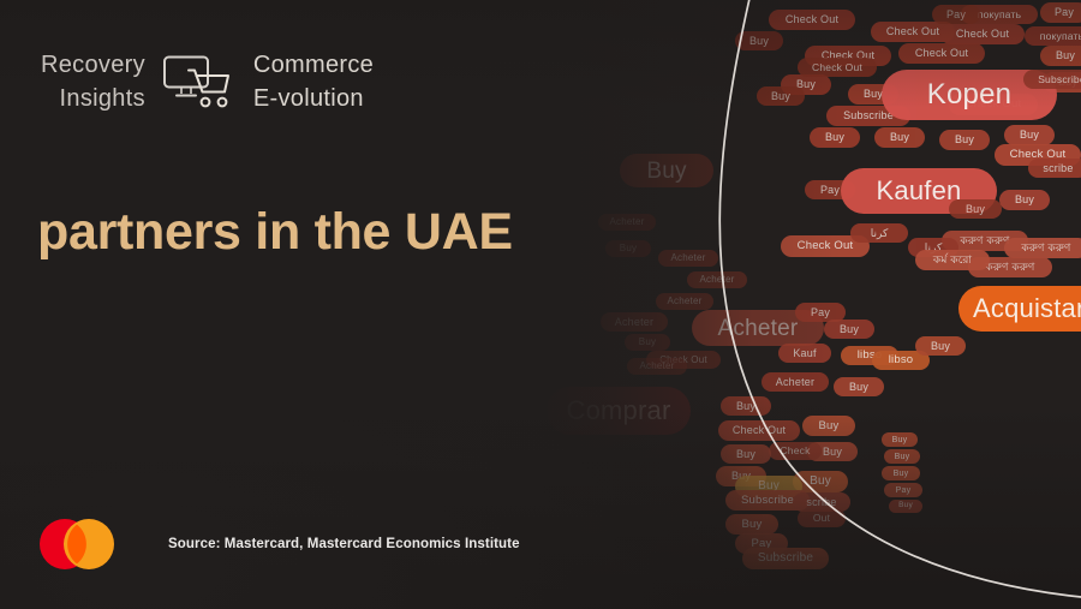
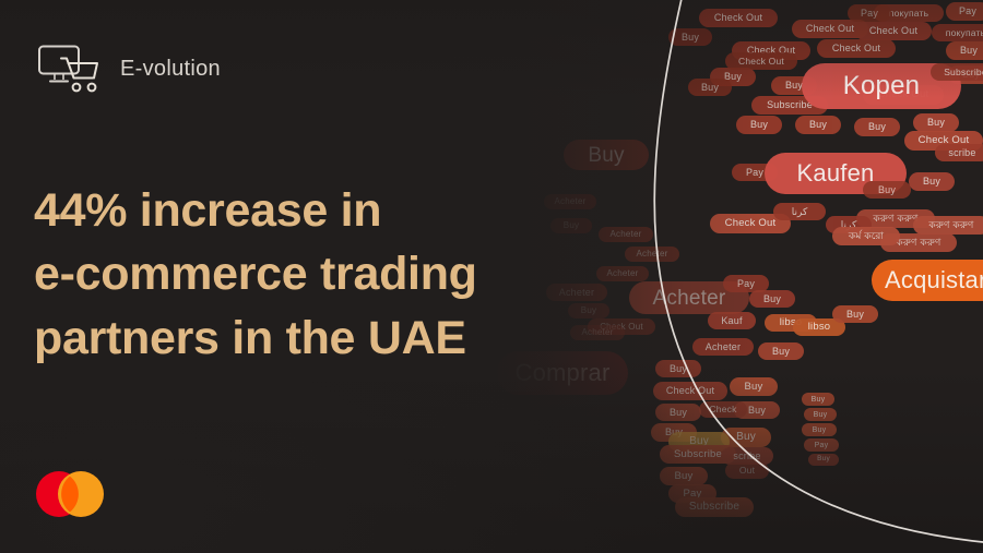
- Recovery
- Insights
- Commerce
  E-volution
+ 44% increase in
+ e-commerce trading
  partners in the UAE
- Source: Mastercard, Mastercard Economics Institute
